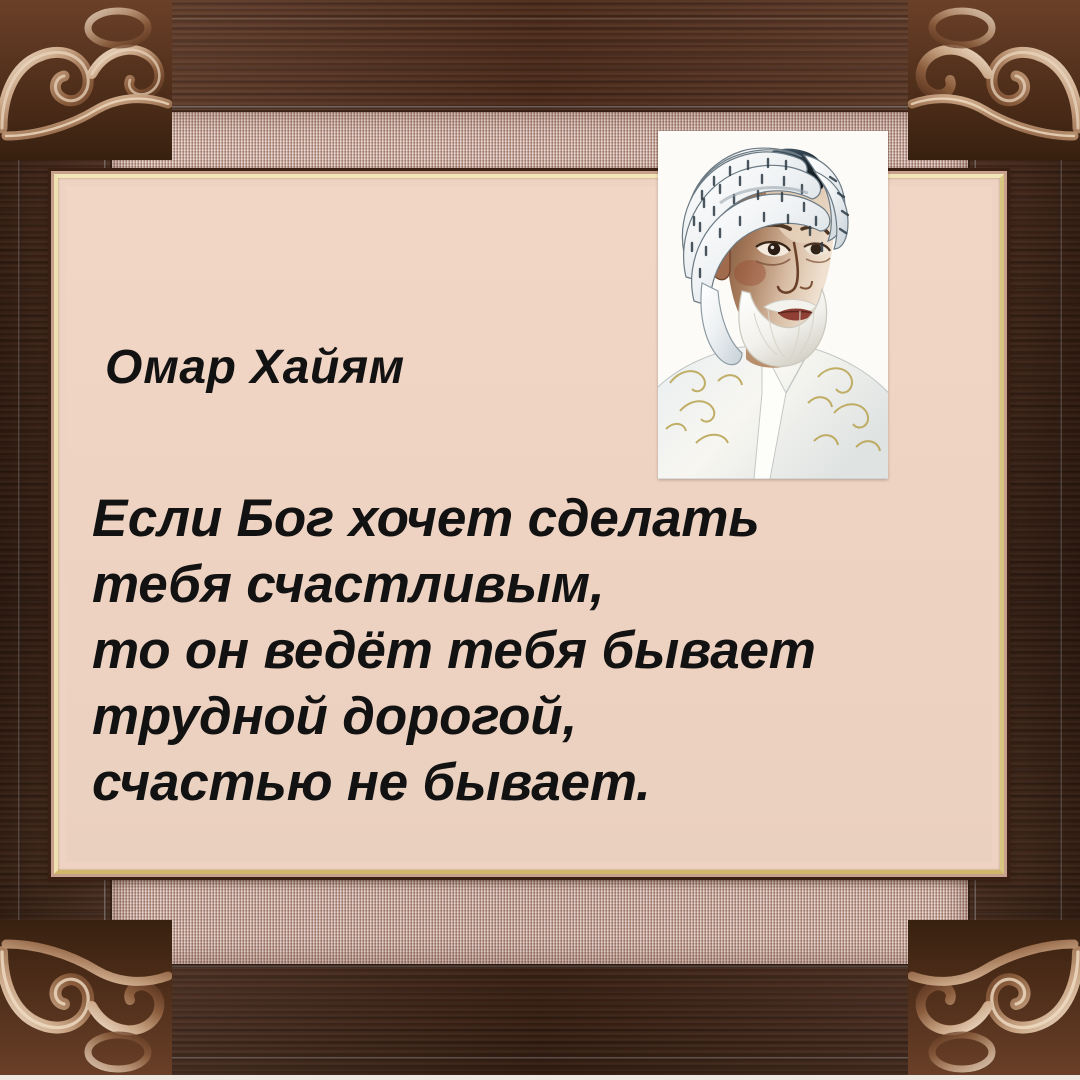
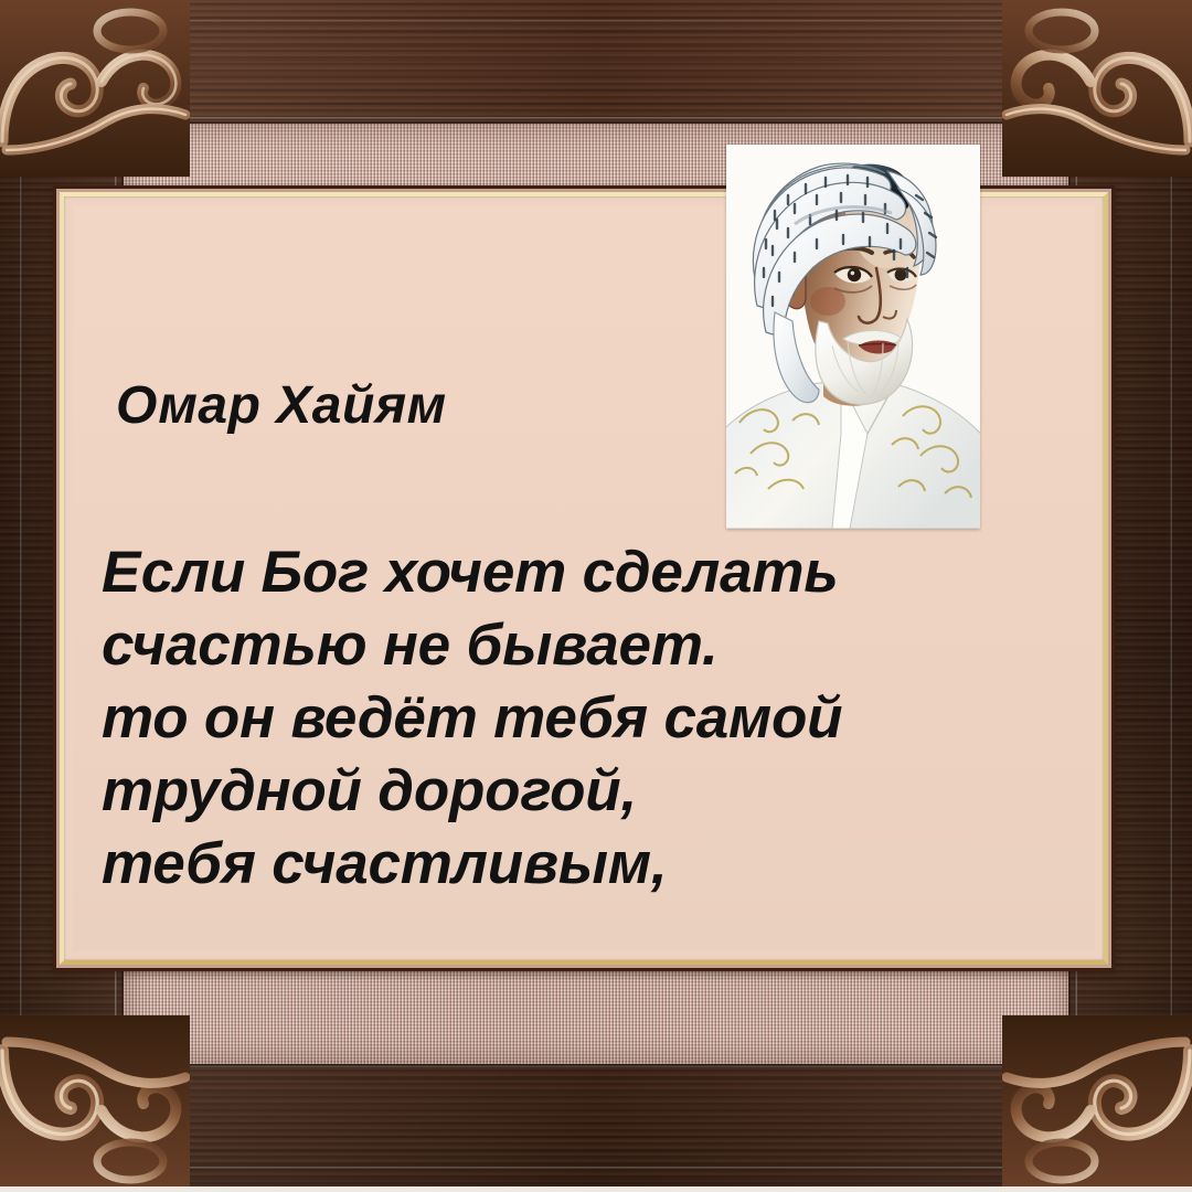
  Омар Хайям
  Если Бог хочет сделать
- тебя счастливым,
+ счастью не бывает.
- то он ведёт тебя бывает
+ то он ведёт тебя самой
  трудной дорогой,
- счастью не бывает.
+ тебя счастливым,
